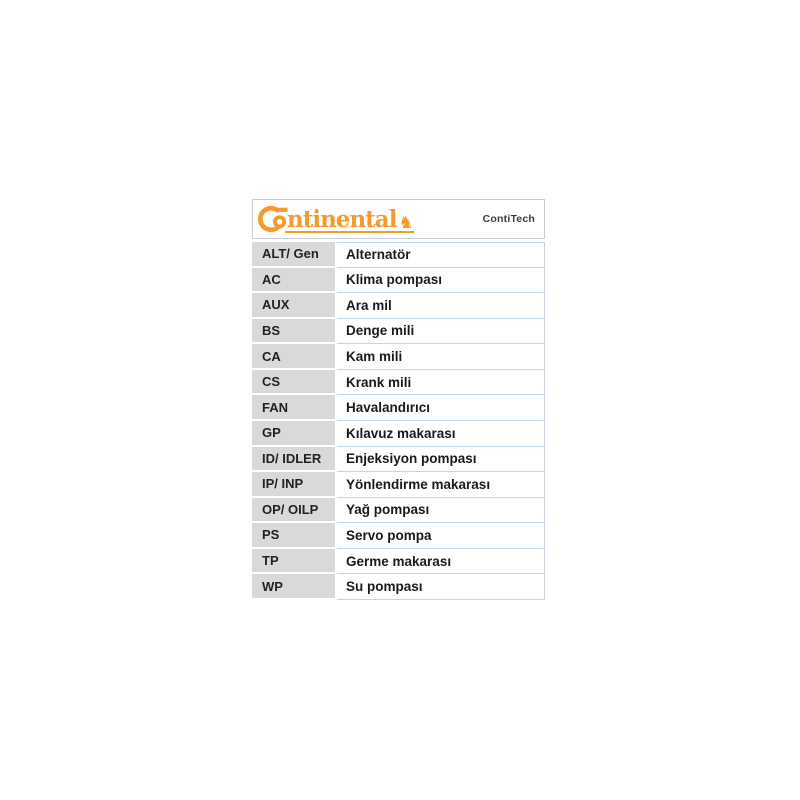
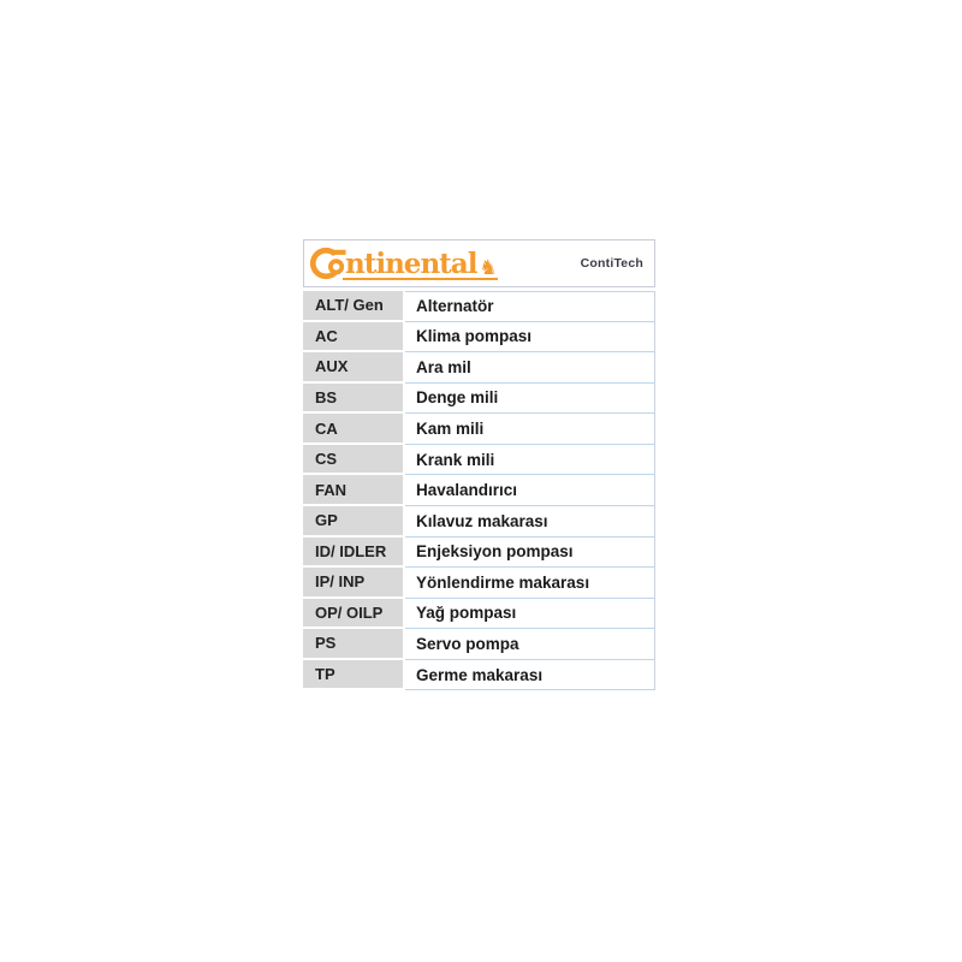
  ntinental
  ♞
  ContiTech
  ALT/ Gen
  Alternatör
  AC
  Klima pompası
  AUX
  Ara mil
  BS
  Denge mili
  CA
  Kam mili
  CS
  Krank mili
  FAN
  Havalandırıcı
  GP
  Kılavuz makarası
  ID/ IDLER
  Enjeksiyon pompası
  IP/ INP
  Yönlendirme makarası
  OP/ OILP
  Yağ pompası
  PS
  Servo pompa
  TP
  Germe makarası
- WP
- Su pompası
